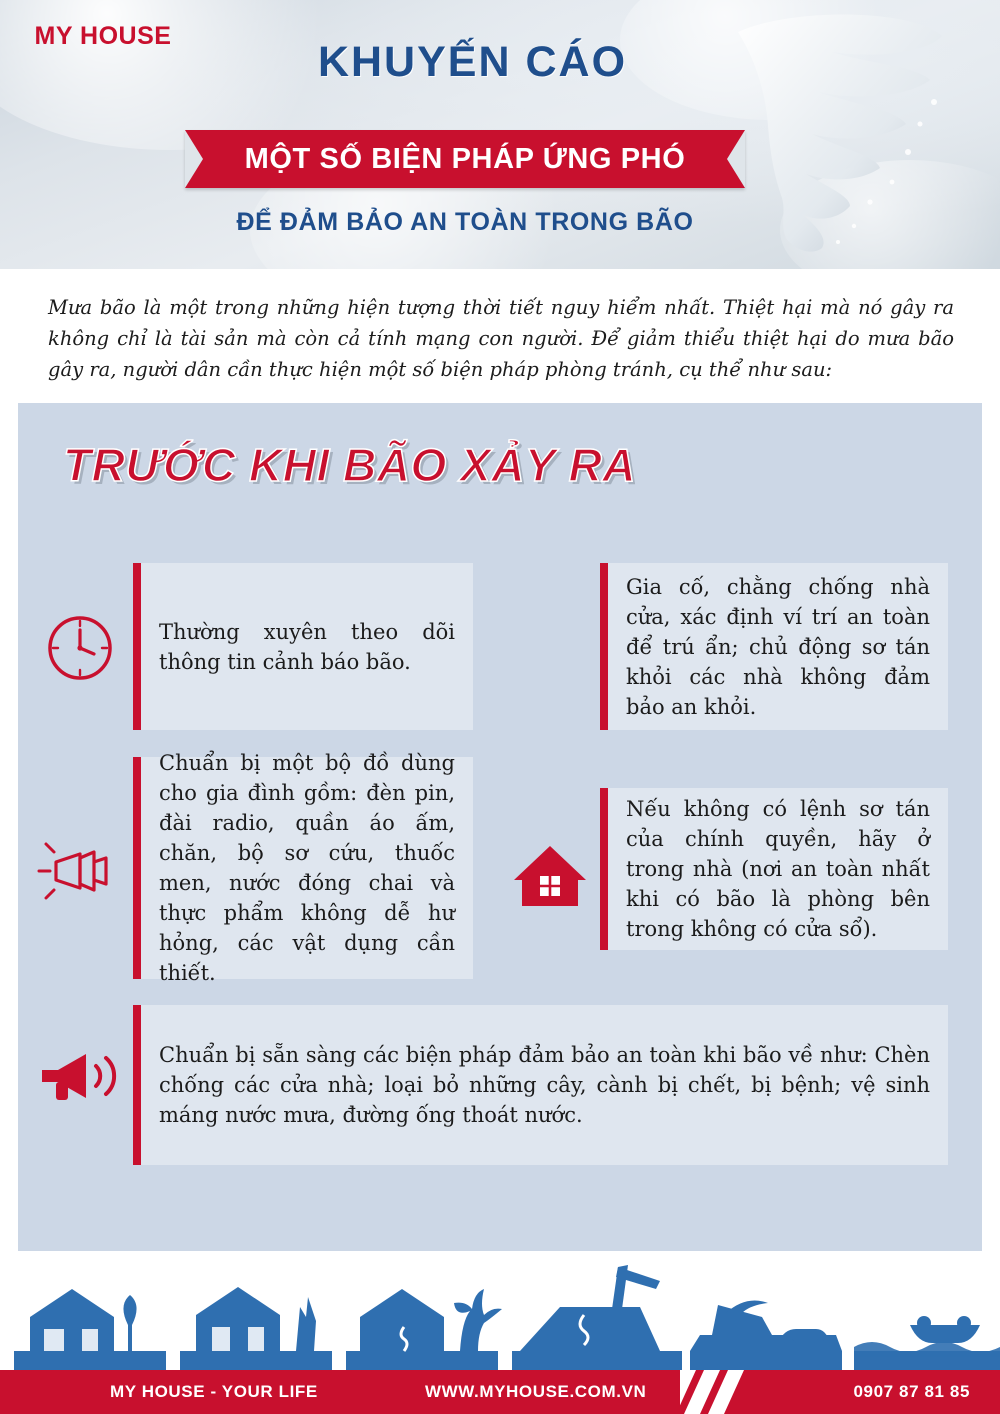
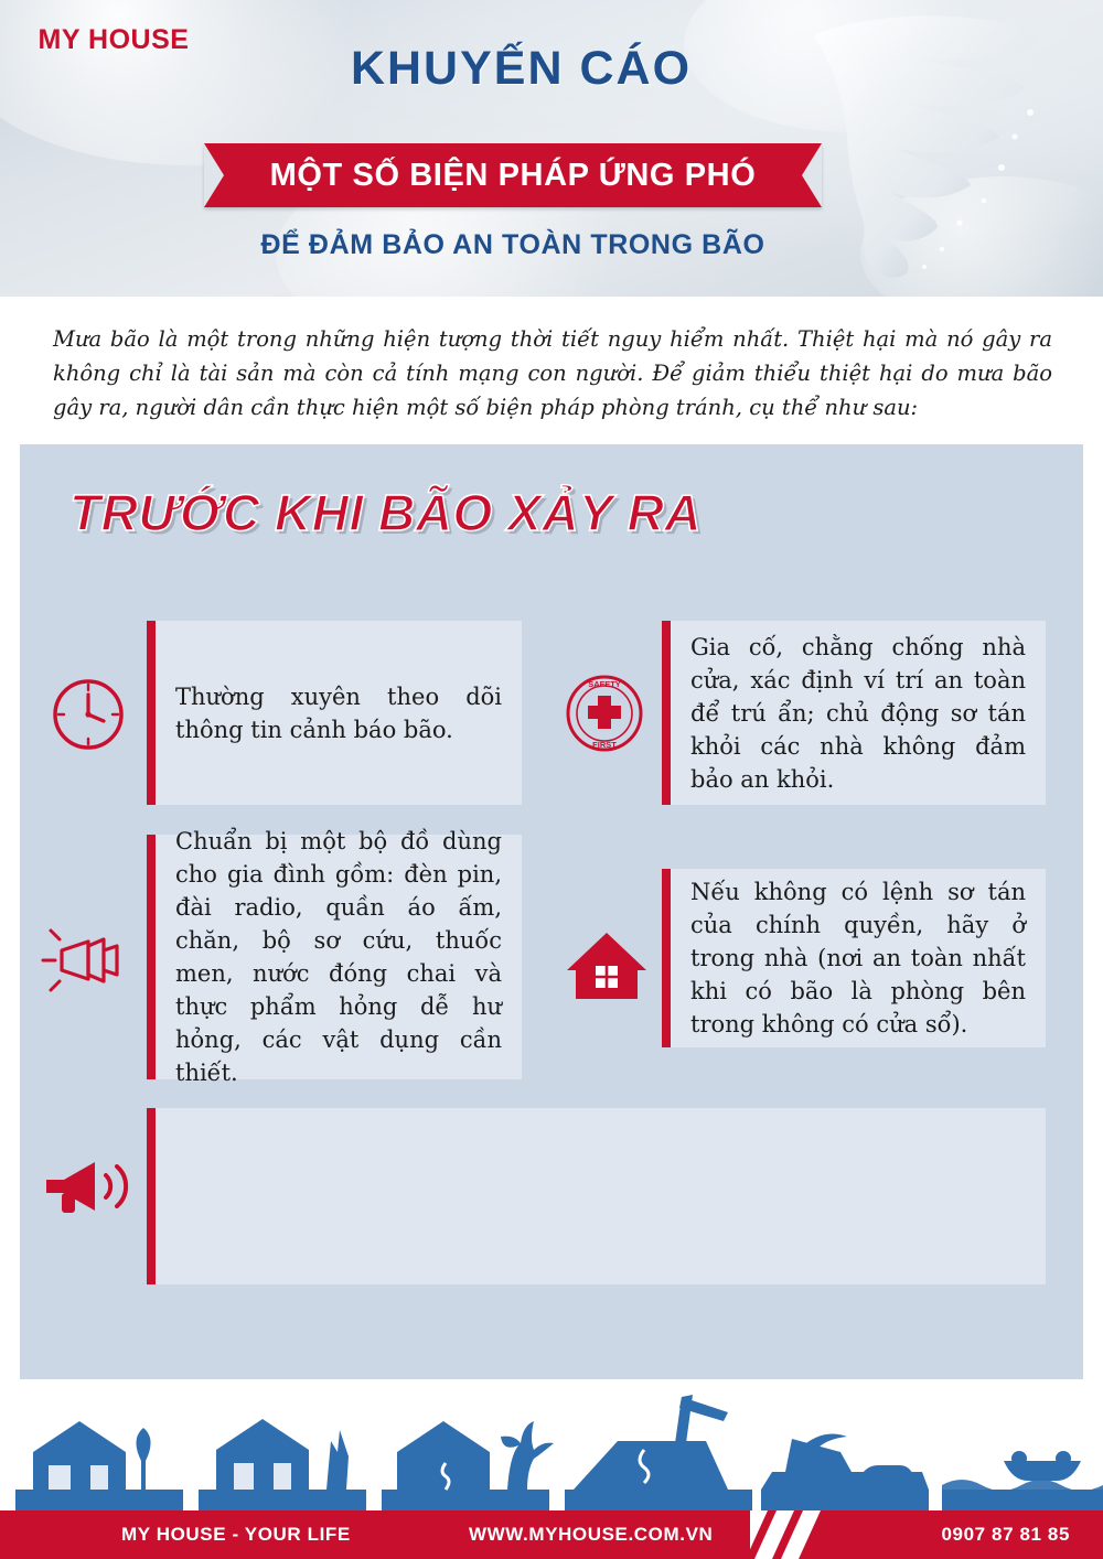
  MY HOUSE
  KHUYẾN CÁO
  MỘT SỐ BIỆN PHÁP ỨNG PHÓ
  ĐỂ ĐẢM BẢO AN TOÀN TRONG BÃO
  Mưa bão là một trong những hiện tượng thời tiết nguy hiểm nhất. Thiệt hại mà nó gây ra không chỉ là tài sản mà còn cả tính mạng con người. Để giảm thiểu thiệt hại do mưa bão gây ra, người dân cần thực hiện một số biện pháp phòng tránh, cụ thể như sau:
  TRƯỚC KHI BÃO XẢY RA
  Thường xuyên theo dõi thông tin cảnh báo bão.
+ SAFETY
+ FIRST
  Gia cố, chằng chống nhà cửa, xác định ví trí an toàn để trú ẩn; chủ động sơ tán khỏi các nhà không đảm bảo an khỏi.
- Chuẩn bị một bộ đồ dùng cho gia đình gồm: đèn pin, đài radio, quần áo ấm, chăn, bộ sơ cứu, thuốc men, nước đóng chai và thực phẩm không dễ hư hỏng, các vật dụng cần thiết.
+ Chuẩn bị một bộ đồ dùng cho gia đình gồm: đèn pin, đài radio, quần áo ấm, chăn, bộ sơ cứu, thuốc men, nước đóng chai và thực phẩm hỏng dễ hư hỏng, các vật dụng cần thiết.
  Nếu không có lệnh sơ tán của chính quyền, hãy ở trong nhà (nơi an toàn nhất khi có bão là phòng bên trong không có cửa sổ).
- Chuẩn bị sẵn sàng các biện pháp đảm bảo an toàn khi bão về như: Chèn chống các cửa nhà; loại bỏ những cây, cành bị chết, bị bệnh; vệ sinh máng nước mưa, đường ống thoát nước.
  MY HOUSE - YOUR LIFE
  WWW.MYHOUSE.COM.VN
  0907 87 81 85
